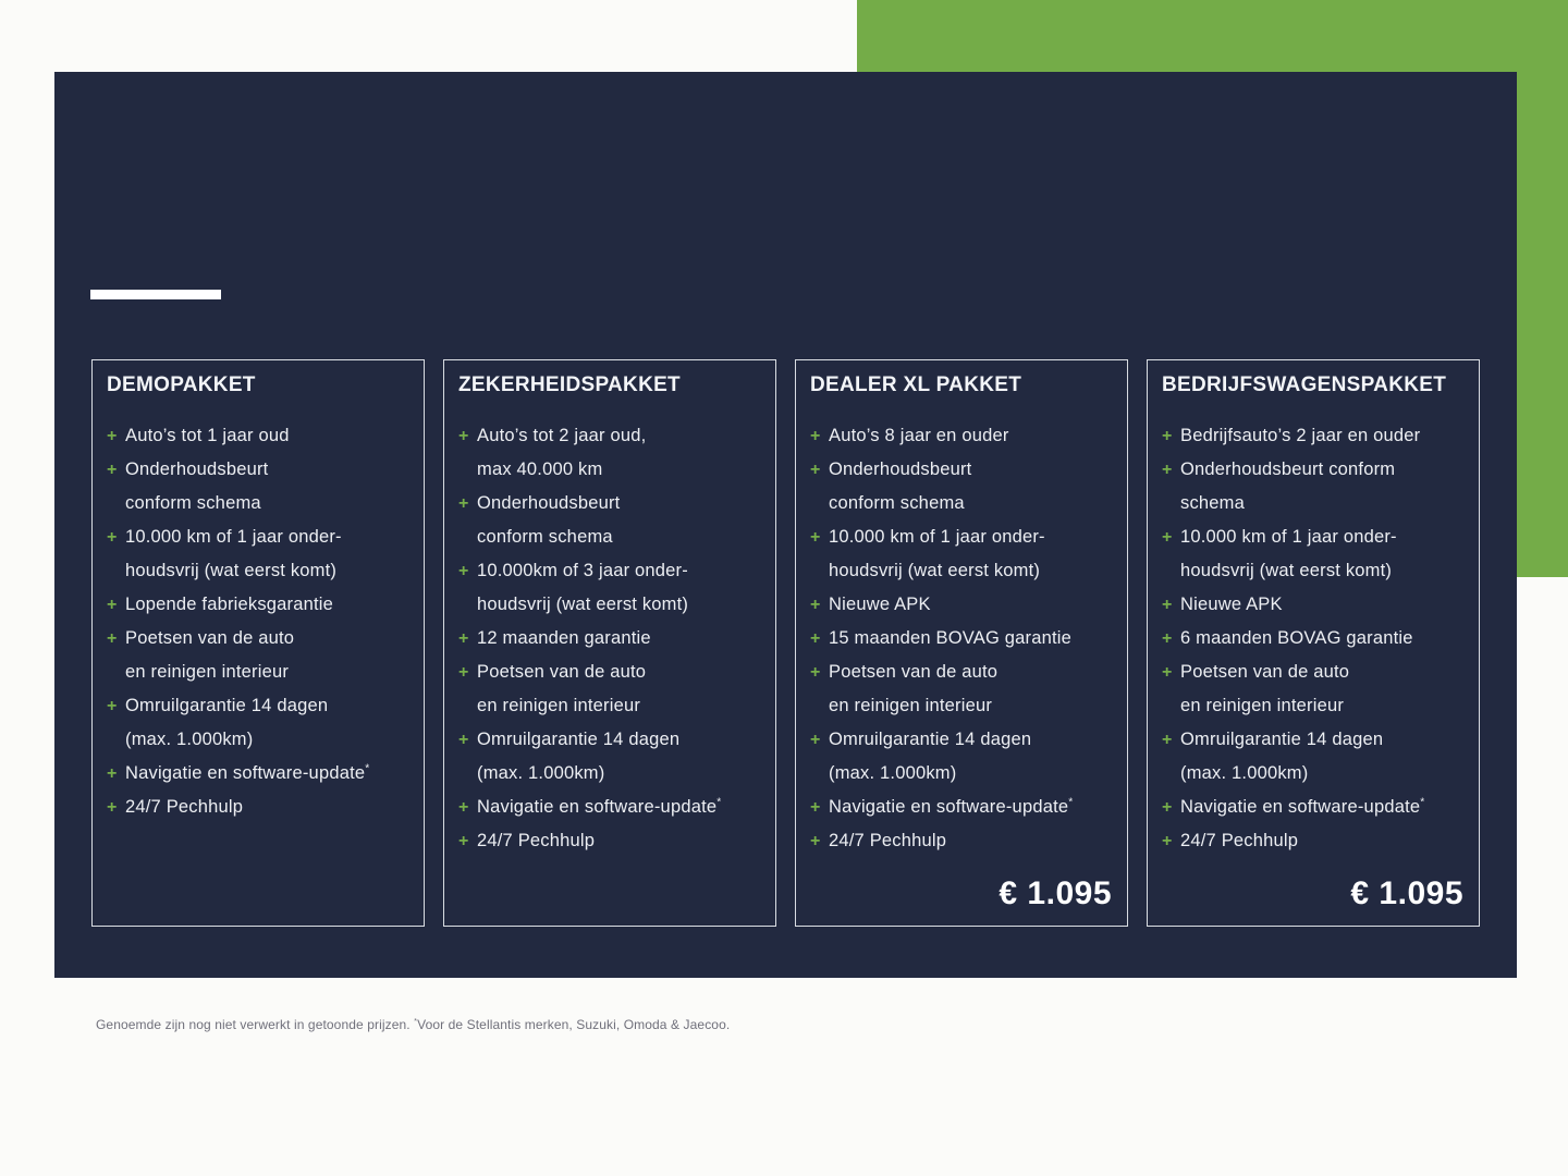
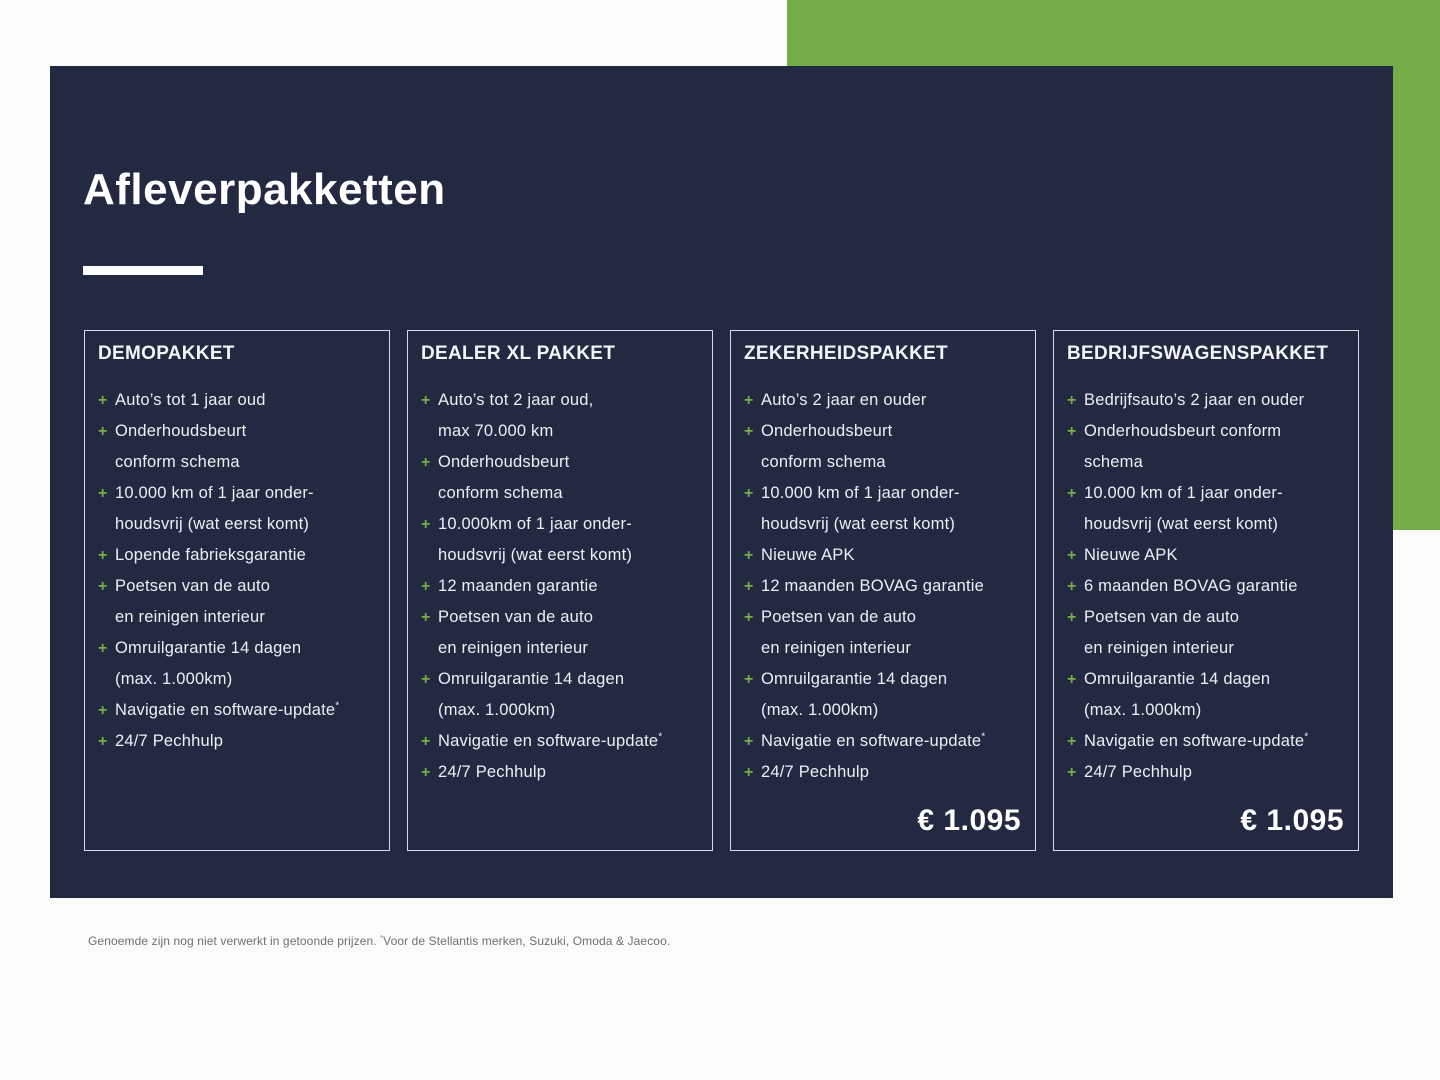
+ Afleverpakketten
  DEMOPAKKET
  +
  Auto’s tot 1 jaar oud
  +
  Onderhoudsbeurt
  conform schema
  +
  10.000 km of 1 jaar onder-
  houdsvrij (wat eerst komt)
  +
  Lopende fabrieksgarantie
  +
  Poetsen van de auto
  en reinigen interieur
  +
  Omruilgarantie 14 dagen
  (max. 1.000km)
  +
  Navigatie en software-update*
  +
  24/7 Pechhulp
- ZEKERHEIDSPAKKET
+ DEALER XL PAKKET
  +
  Auto’s tot 2 jaar oud,
- max 40.000 km
+ max 70.000 km
  +
  Onderhoudsbeurt
  conform schema
  +
- 10.000km of 3 jaar onder-
+ 10.000km of 1 jaar onder-
  houdsvrij (wat eerst komt)
  +
  12 maanden garantie
  +
  Poetsen van de auto
  en reinigen interieur
  +
  Omruilgarantie 14 dagen
  (max. 1.000km)
  +
  Navigatie en software-update*
  +
  24/7 Pechhulp
- DEALER XL PAKKET
+ ZEKERHEIDSPAKKET
  +
- Auto’s 8 jaar en ouder
+ Auto’s 2 jaar en ouder
  +
  Onderhoudsbeurt
  conform schema
  +
  10.000 km of 1 jaar onder-
  houdsvrij (wat eerst komt)
  +
  Nieuwe APK
  +
- 15 maanden BOVAG garantie
+ 12 maanden BOVAG garantie
  +
  Poetsen van de auto
  en reinigen interieur
  +
  Omruilgarantie 14 dagen
  (max. 1.000km)
  +
  Navigatie en software-update*
  +
  24/7 Pechhulp
  € 1.095
  BEDRIJFSWAGENSPAKKET
  +
  Bedrijfsauto’s 2 jaar en ouder
  +
  Onderhoudsbeurt conform
  schema
  +
  10.000 km of 1 jaar onder-
  houdsvrij (wat eerst komt)
  +
  Nieuwe APK
  +
  6 maanden BOVAG garantie
  +
  Poetsen van de auto
  en reinigen interieur
  +
  Omruilgarantie 14 dagen
  (max. 1.000km)
  +
  Navigatie en software-update*
  +
  24/7 Pechhulp
  € 1.095
  Genoemde zijn nog niet verwerkt in getoonde prijzen. *Voor de Stellantis merken, Suzuki, Omoda & Jaecoo.
